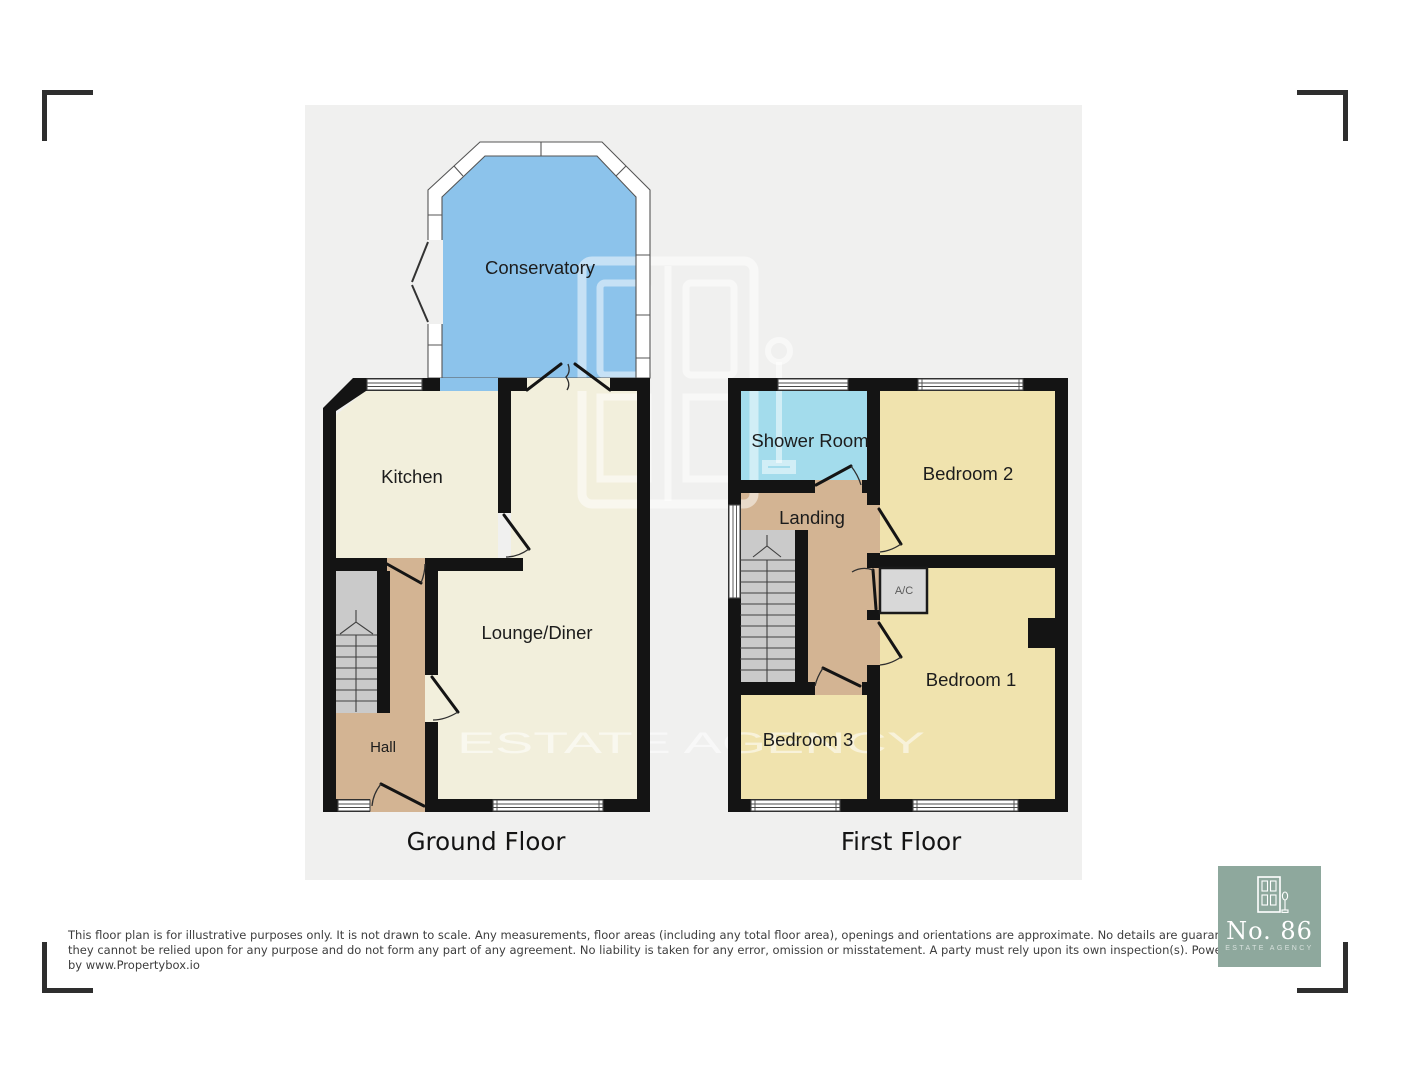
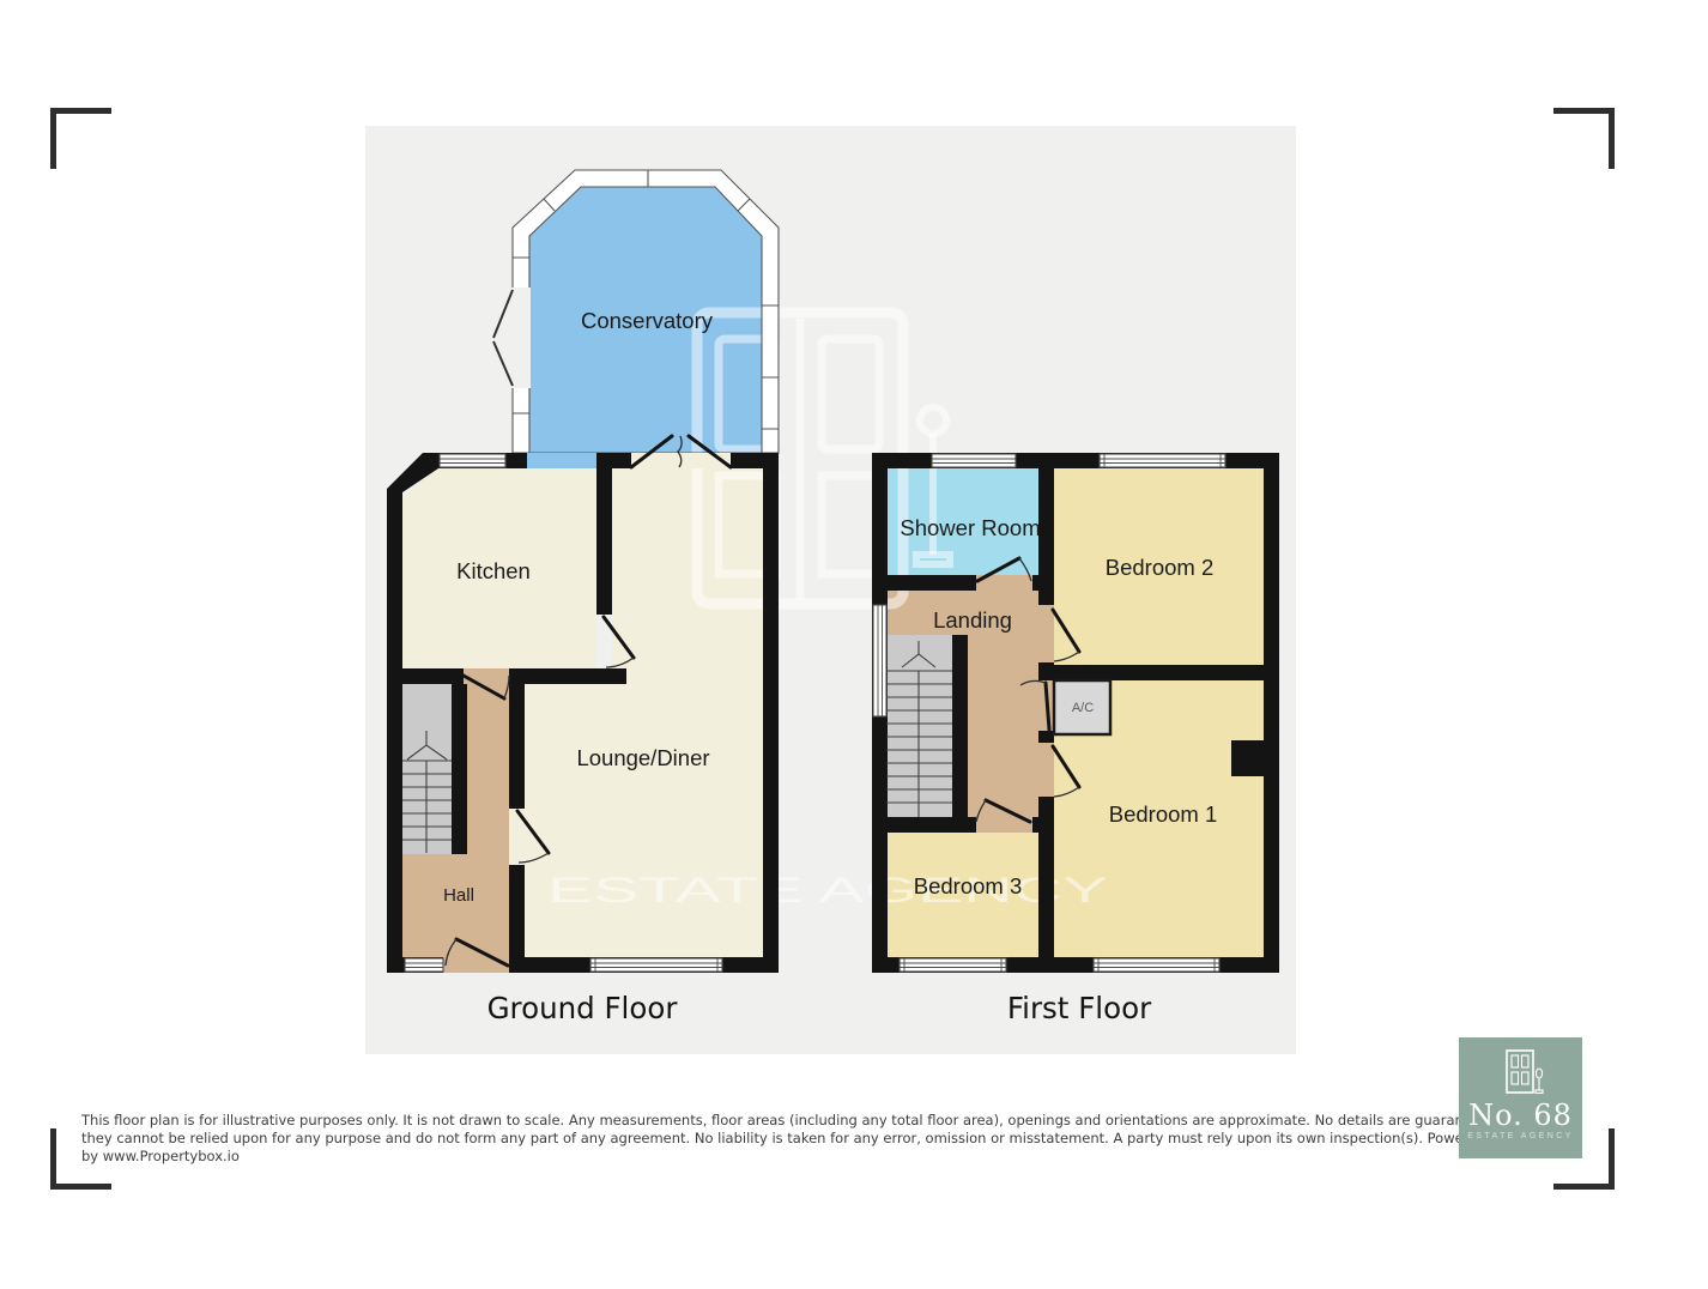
  ESTATE AGENCY
  Conservatory
  Kitchen
  Lounge/Diner
  Hall
  Shower Room
  Bedroom 2
  Landing
  A/C
  Bedroom 1
  Bedroom 3
  Ground Floor
  First Floor
  This floor plan is for illustrative purposes only. It is not drawn to scale. Any measurements, floor areas (including any total floor area), openings and orientations are approximate. No details are guara
  they cannot be relied upon for any purpose and do not form any part of any agreement. No liability is taken for any error, omission or misstatement. A party must rely upon its own inspection(s). Pow
  by www.Propertybox.io
- No. 86
+ No. 68
